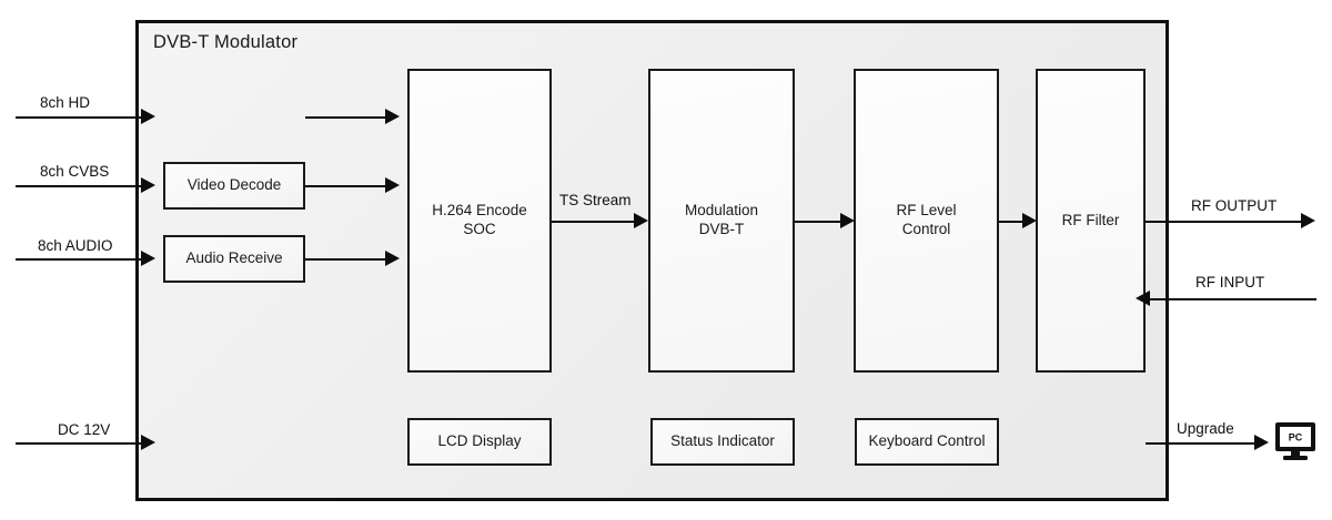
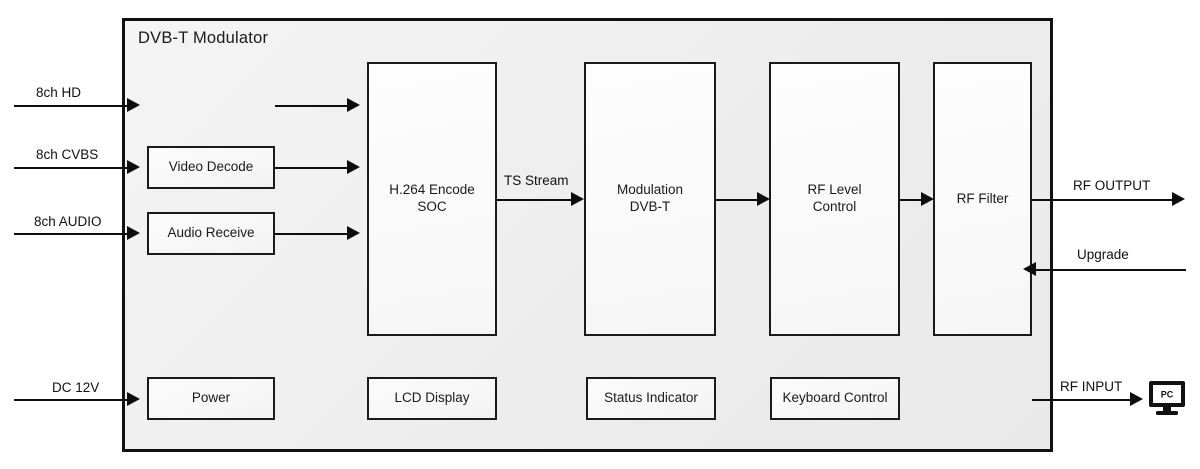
  DVB-T Modulator
  8ch HD
  8ch CVBS
  8ch AUDIO
  DC 12V
  Video Decode
  Audio Receive
  H.264 Encode
  SOC
  Modulation
  DVB-T
  RF Level
  Control
  RF Filter
  TS Stream
  RF OUTPUT
- RF INPUT
+ Upgrade
+ Power
  LCD Display
  Status Indicator
  Keyboard Control
- Upgrade
+ RF INPUT
  PC
